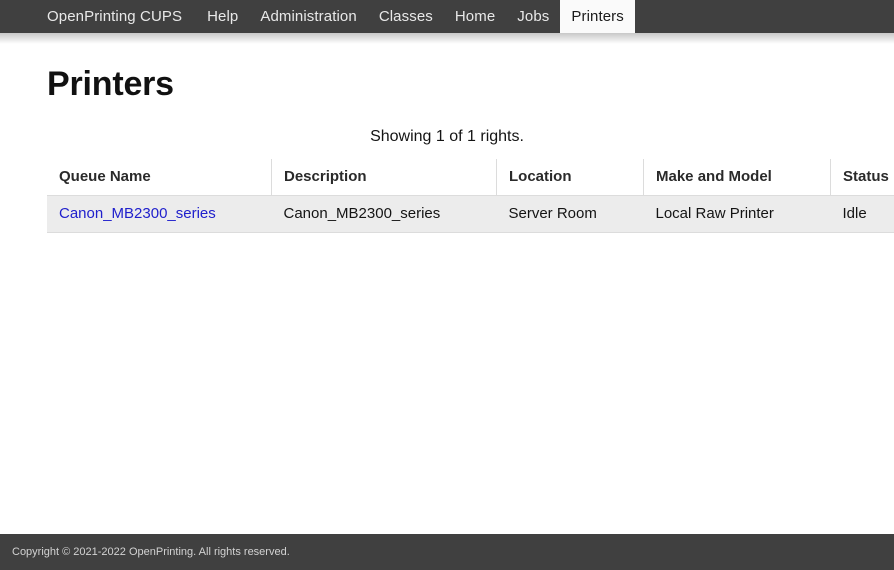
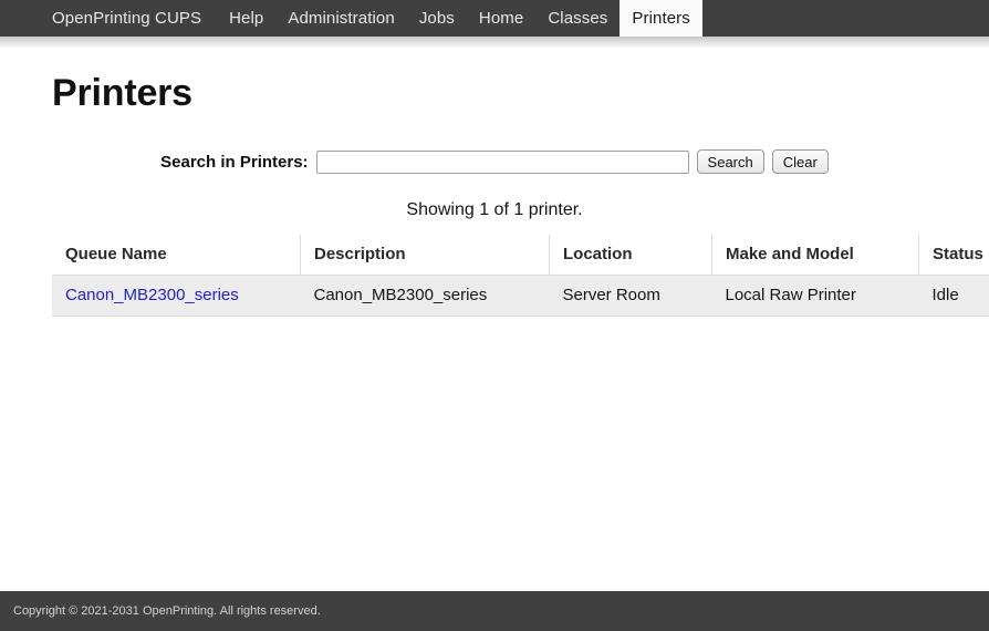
  OpenPrinting CUPS
  Help
  Administration
- Classes
+ Jobs
  Home
- Jobs
+ Classes
  Printers
  Printers
+ Search in Printers:
+ Search
+ Clear
- Showing 1 of 1 rights.
+ Showing 1 of 1 printer.
  Queue Name	Description	Location	Make and Model	Status
  Canon_MB2300_series	Canon_MB2300_series	Server Room	Local Raw Printer	Idle
- Copyright © 2021-2022 OpenPrinting. All rights reserved.
+ Copyright © 2021-2031 OpenPrinting. All rights reserved.
